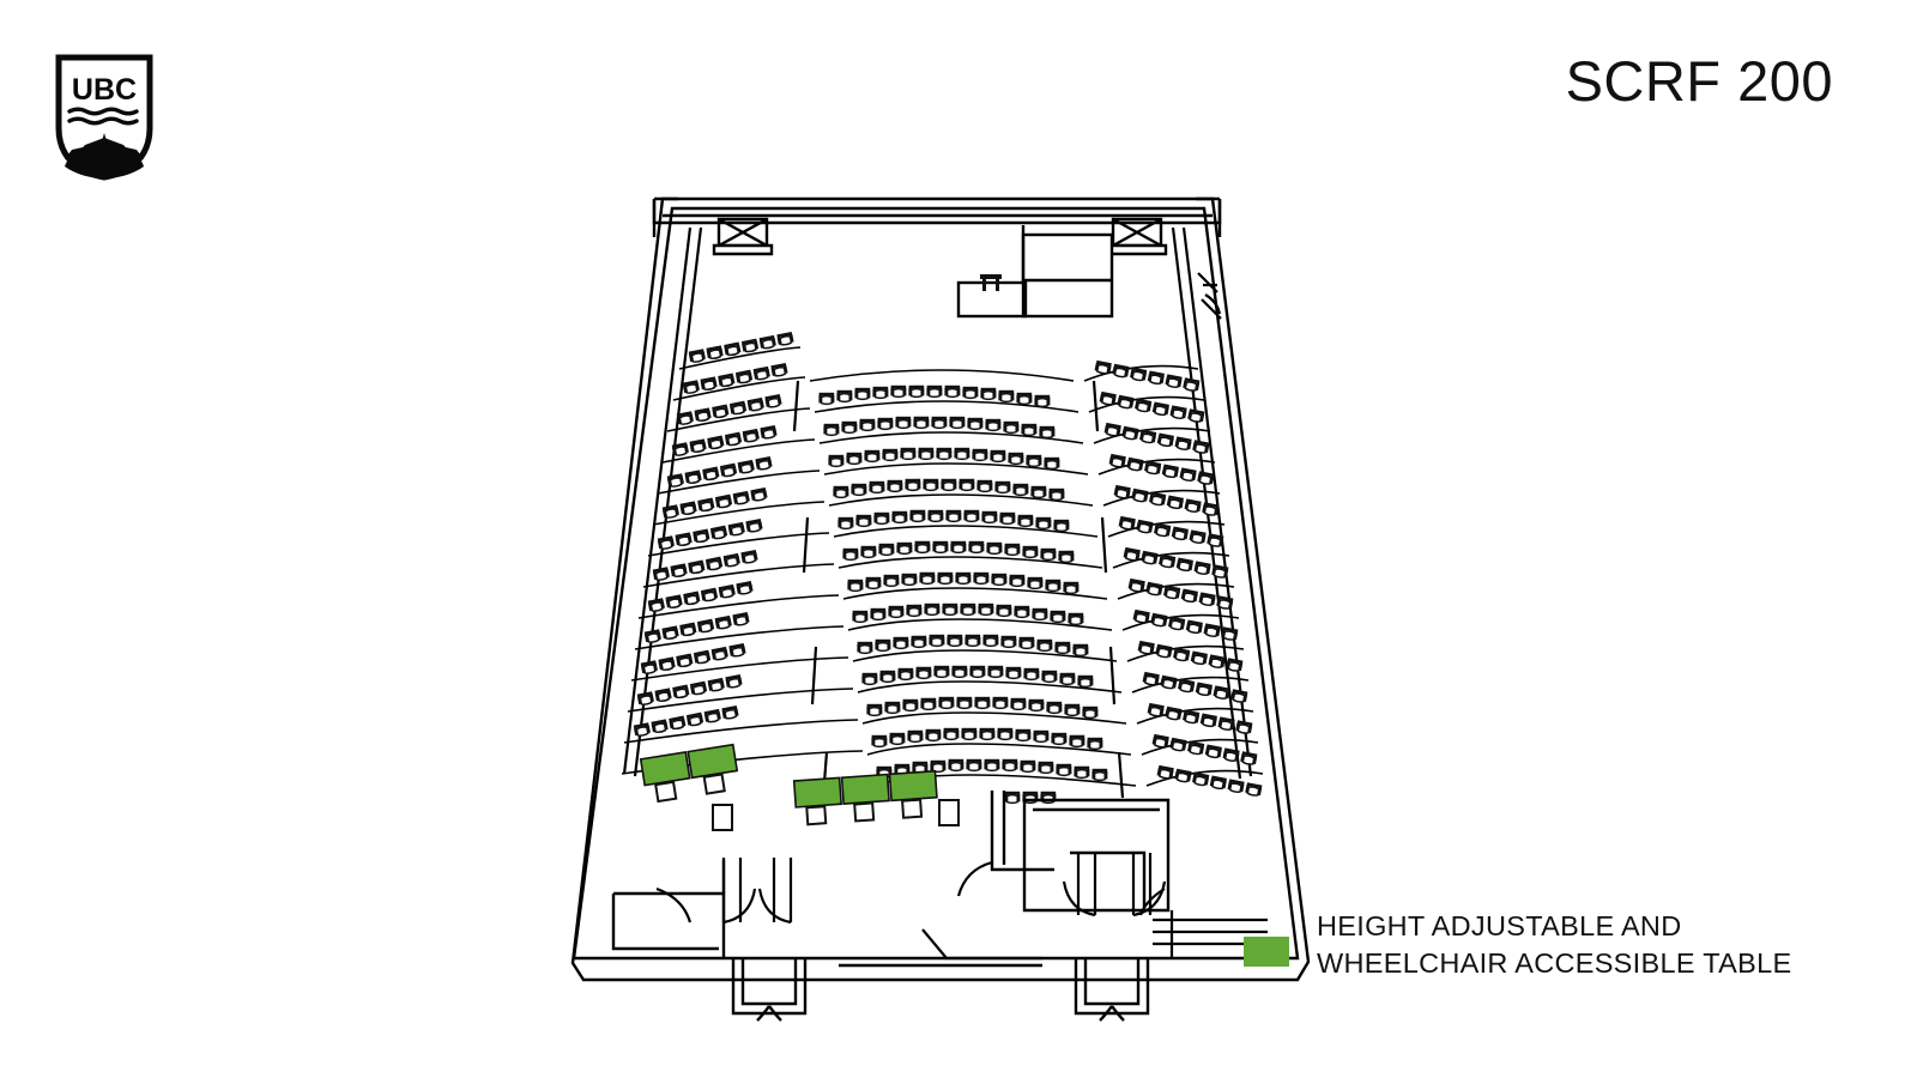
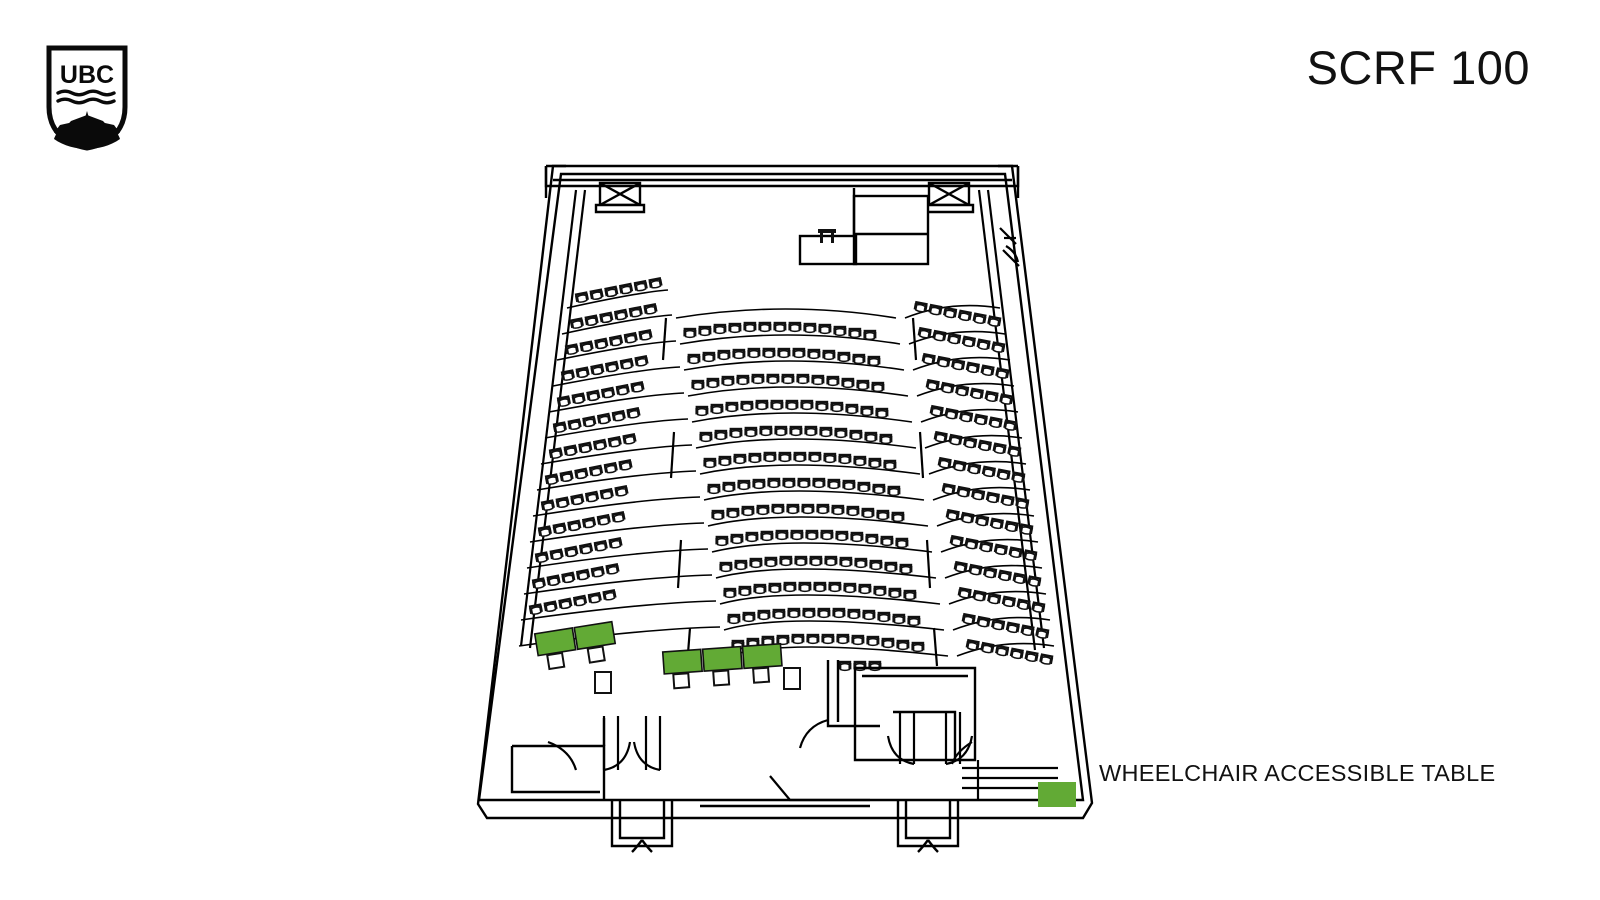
  UBC
- SCRF 200
+ SCRF 100
- HEIGHT ADJUSTABLE AND
  WHEELCHAIR ACCESSIBLE TABLE
